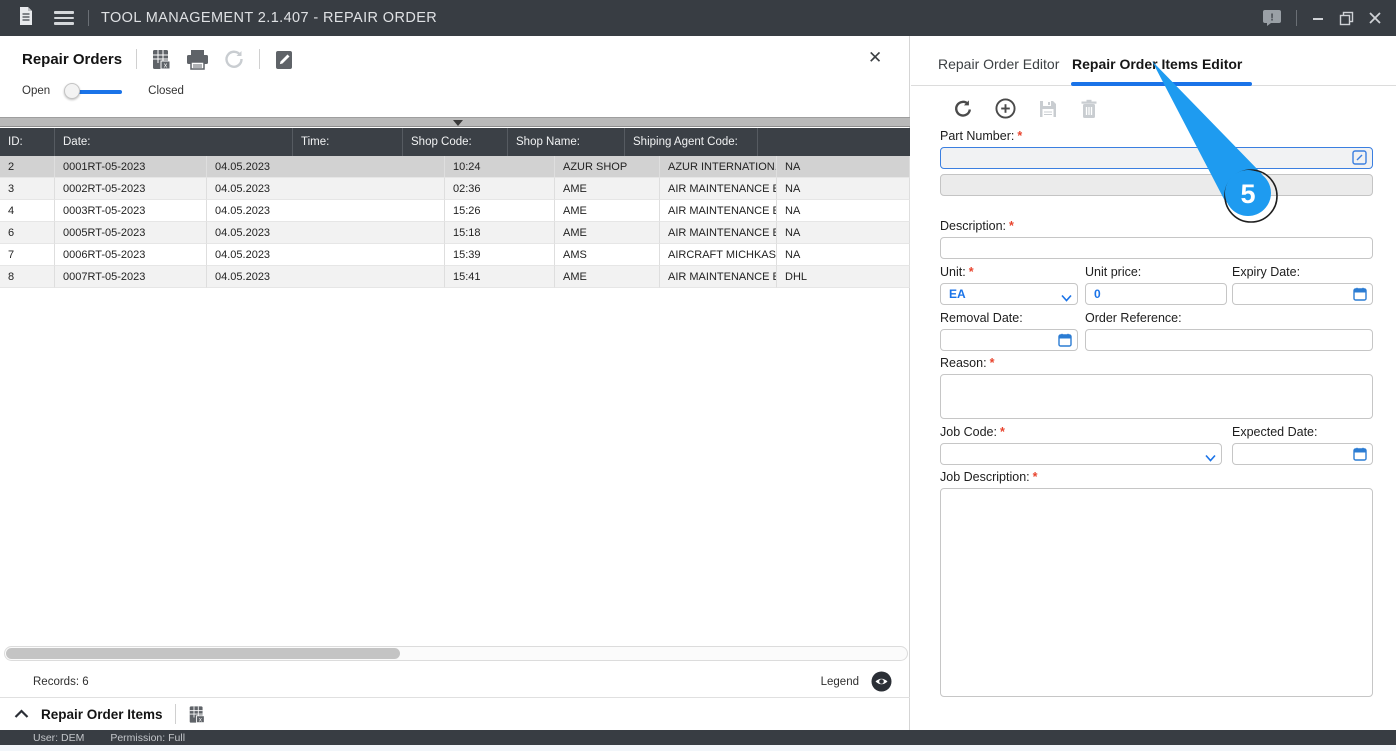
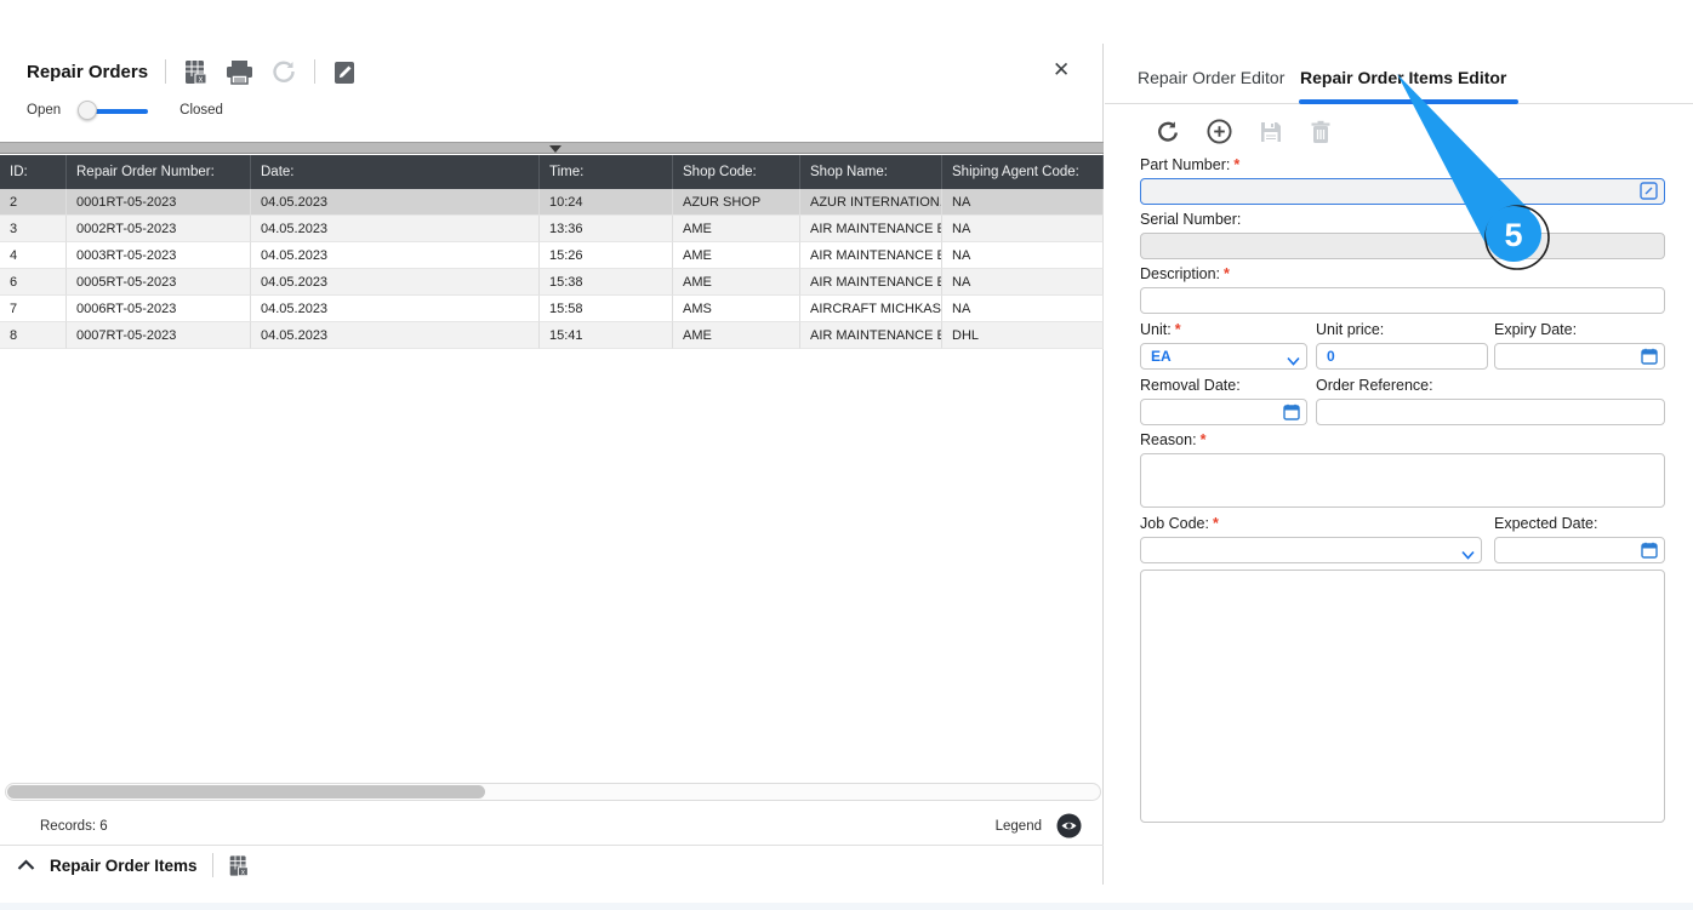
- TOOL MANAGEMENT 2.1.407 - REPAIR ORDER
- !
  Repair Orders
  ✕
  Open
  Closed
  ID:
+ Repair Order Number:
  Date:
  Time:
  Shop Code:
  Shop Name:
  Shiping Agent Code:
  2
  0001RT-05-2023
  04.05.2023
  10:24
  AZUR SHOP
  AZUR INTERNATION.
  NA
  3
  0002RT-05-2023
  04.05.2023
- 02:36
+ 13:36
  AME
  AIR MAINTENANCE E
  NA
  4
  0003RT-05-2023
  04.05.2023
  15:26
  AME
  AIR MAINTENANCE E
  NA
  6
  0005RT-05-2023
  04.05.2023
- 15:18
+ 15:38
  AME
  AIR MAINTENANCE E
  NA
  7
  0006RT-05-2023
  04.05.2023
- 15:39
+ 15:58
  AMS
  AIRCRAFT MICHKAS
  NA
  8
  0007RT-05-2023
  04.05.2023
  15:41
  AME
  AIR MAINTENANCE E
  DHL
  Records: 6
  Legend
  Repair Order Items
  Repair Order Editor
  Repair Orde Items Editor
  Part Number: *
+ Serial Number:
  Description: *
  Unit: *
  EA
  Unit price:
  0
  Expiry Date:
  Removal Date:
  Order Reference:
  Reason: *
  Job Code: *
  Expected Date:
- Job Description: *
- User: DEM
- Permission: Full
  5
